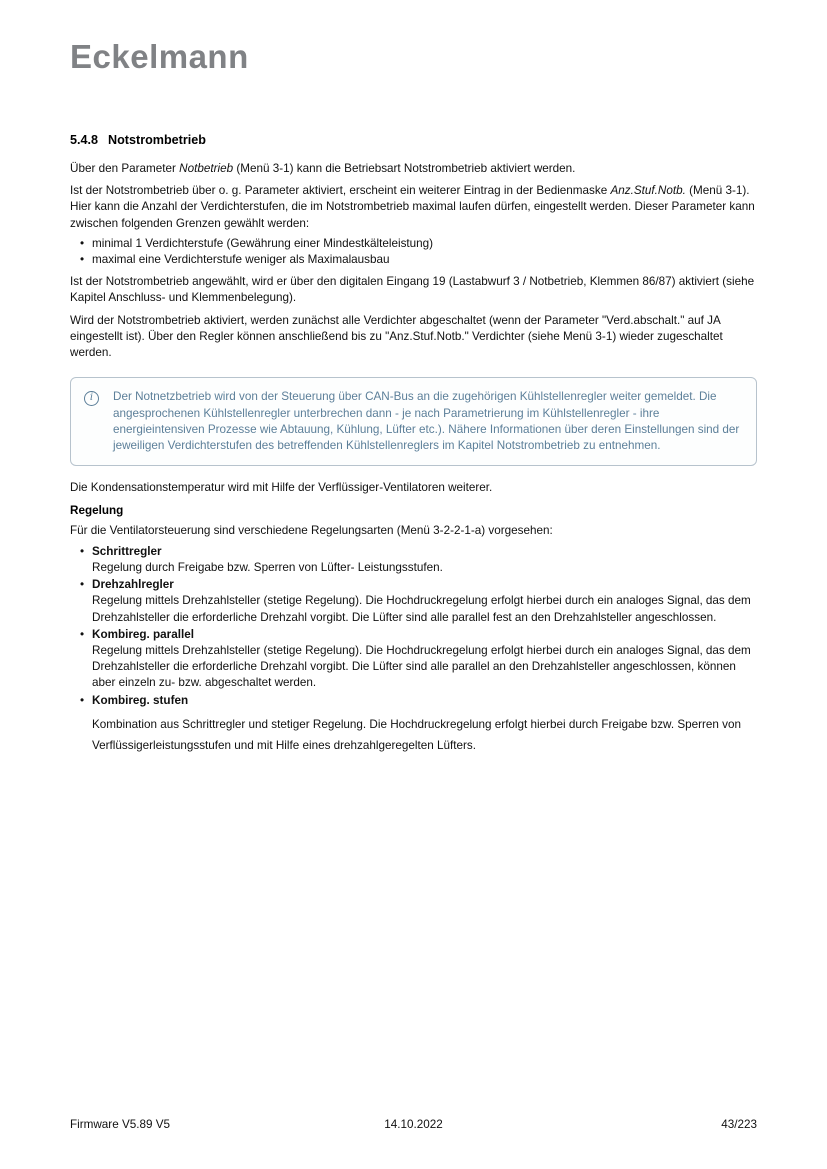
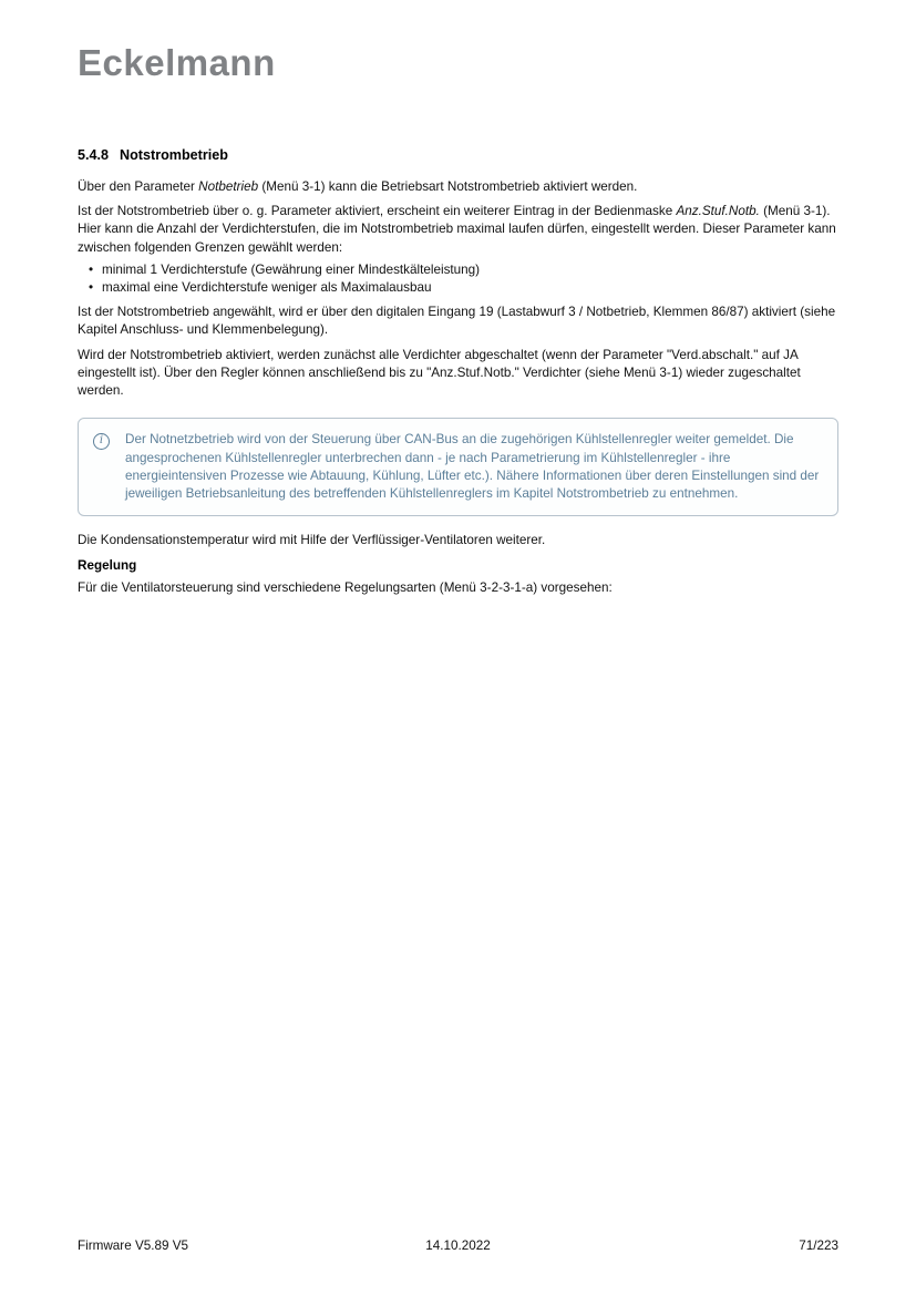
  Eckelmann
  5.4.8 Notstrombetrieb
  Über den Parameter Notbetrieb (Menü 3-1) kann die Betriebsart Notstrombetrieb aktiviert werden.
  Ist der Notstrombetrieb über o. g. Parameter aktiviert, erscheint ein weiterer Eintrag in der Bedienmaske Anz.Stuf.Notb. (Menü 3-1). Hier kann die Anzahl der Verdichterstufen, die im Notstrombetrieb maximal laufen dürfen, eingestellt werden. Dieser Parameter kann zwischen folgenden Grenzen gewählt werden:
  minimal 1 Verdichterstufe (Gewährung einer Mindestkälteleistung)
  maximal eine Verdichterstufe weniger als Maximalausbau
  Ist der Notstrombetrieb angewählt, wird er über den digitalen Eingang 19 (Lastabwurf 3 / Notbetrieb, Klemmen 86/87) aktiviert (siehe Kapitel Anschluss- und Klemmenbelegung).
  Wird der Notstrombetrieb aktiviert, werden zunächst alle Verdichter abgeschaltet (wenn der Parameter "Verd.abschalt." auf JA eingestellt ist). Über den Regler können anschließend bis zu "Anz.Stuf.Notb." Verdichter (siehe Menü 3-1) wieder zugeschaltet werden.
  i
- Der Notnetzbetrieb wird von der Steuerung über CAN-Bus an die zugehörigen Kühlstellenregler weiter gemeldet. Die angesprochenen Kühlstellenregler unterbrechen dann - je nach Parametrierung im Kühlstellenregler - ihre energieintensiven Prozesse wie Abtauung, Kühlung, Lüfter etc.). Nähere Informationen über deren Einstellungen sind der jeweiligen Verdichterstufen des betreffenden Kühlstellenreglers im Kapitel Notstrombetrieb zu entnehmen.
+ Der Notnetzbetrieb wird von der Steuerung über CAN-Bus an die zugehörigen Kühlstellenregler weiter gemeldet. Die angesprochenen Kühlstellenregler unterbrechen dann - je nach Parametrierung im Kühlstellenregler - ihre energieintensiven Prozesse wie Abtauung, Kühlung, Lüfter etc.). Nähere Informationen über deren Einstellungen sind der jeweiligen Betriebsanleitung des betreffenden Kühlstellenreglers im Kapitel Notstrombetrieb zu entnehmen.
  Die Kondensationstemperatur wird mit Hilfe der Verflüssiger-Ventilatoren weiterer.
  Regelung
- Für die Ventilatorsteuerung sind verschiedene Regelungsarten (Menü 3-2-2-1-a) vorgesehen:
+ Für die Ventilatorsteuerung sind verschiedene Regelungsarten (Menü 3-2-3-1-a) vorgesehen:
- Schrittregler
- Regelung durch Freigabe bzw. Sperren von Lüfter- Leistungsstufen.
- Drehzahlregler
- Regelung mittels Drehzahlsteller (stetige Regelung). Die Hochdruckregelung erfolgt hierbei durch ein analoges Signal, das dem Drehzahlsteller die erforderliche Drehzahl vorgibt. Die Lüfter sind alle parallel fest an den Drehzahlsteller angeschlossen.
- Kombireg. parallel
- Regelung mittels Drehzahlsteller (stetige Regelung). Die Hochdruckregelung erfolgt hierbei durch ein analoges Signal, das dem Drehzahlsteller die erforderliche Drehzahl vorgibt. Die Lüfter sind alle parallel an den Drehzahlsteller angeschlossen, können aber einzeln zu- bzw. abgeschaltet werden.
- Kombireg. stufen
- Kombination aus Schrittregler und stetiger Regelung. Die Hochdruckregelung erfolgt hierbei durch Freigabe bzw. Sperren von Verflüssigerleistungsstufen und mit Hilfe eines drehzahlgeregelten Lüfters.
  Firmware V5.89 V5
  14.10.2022
- 43/223
+ 71/223
